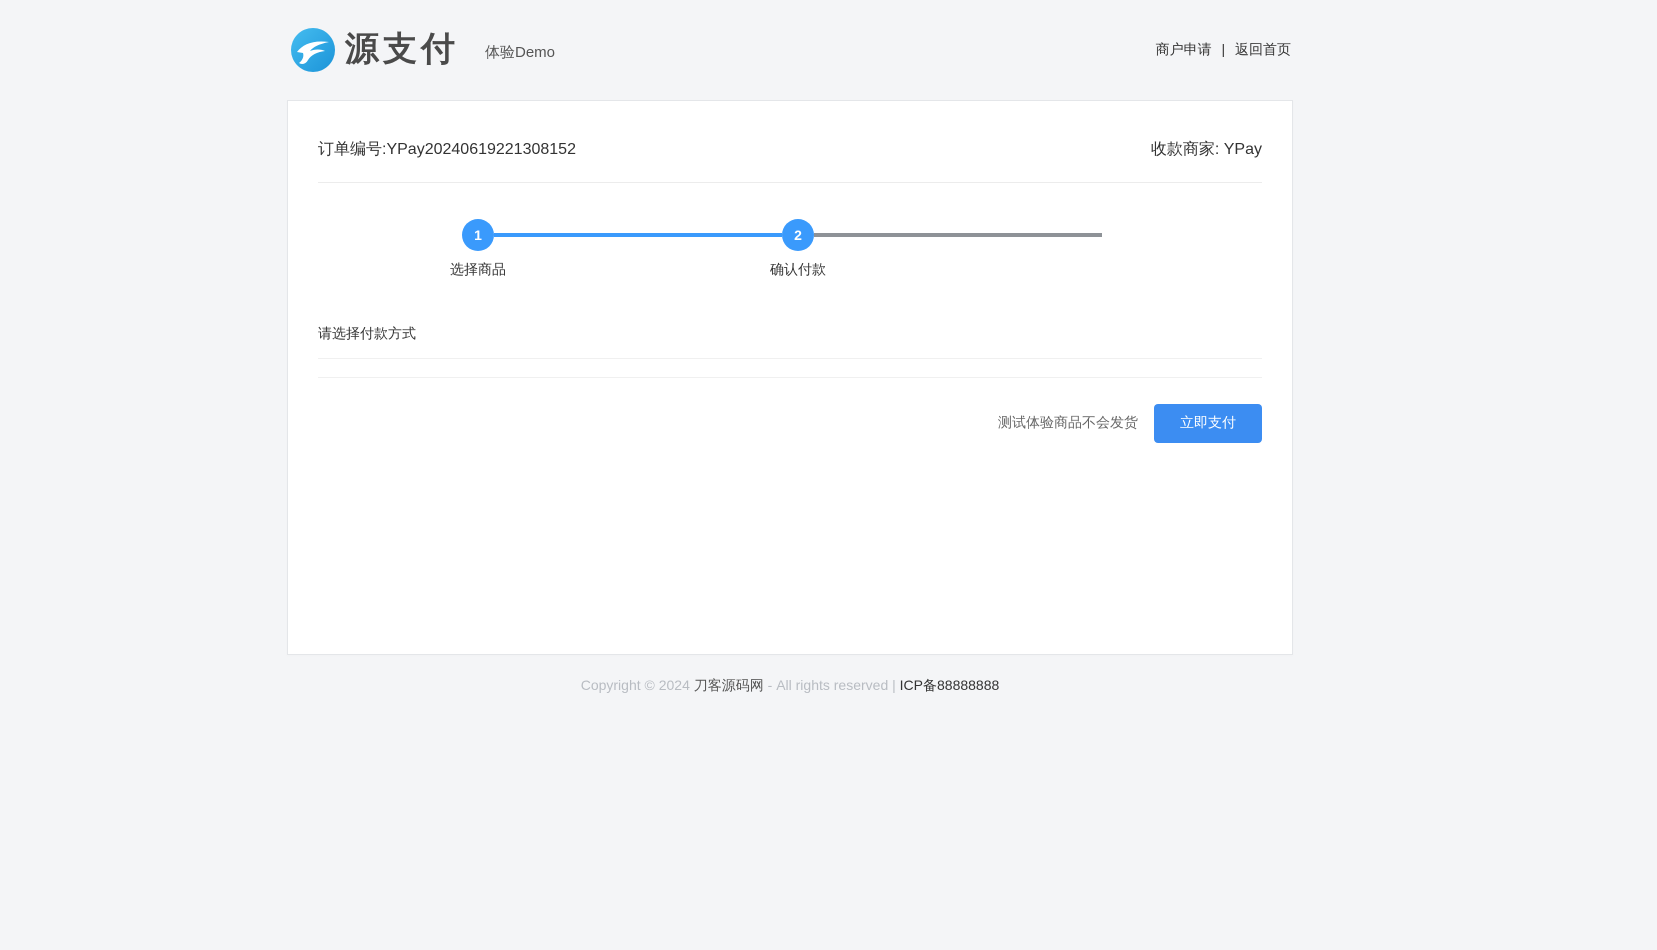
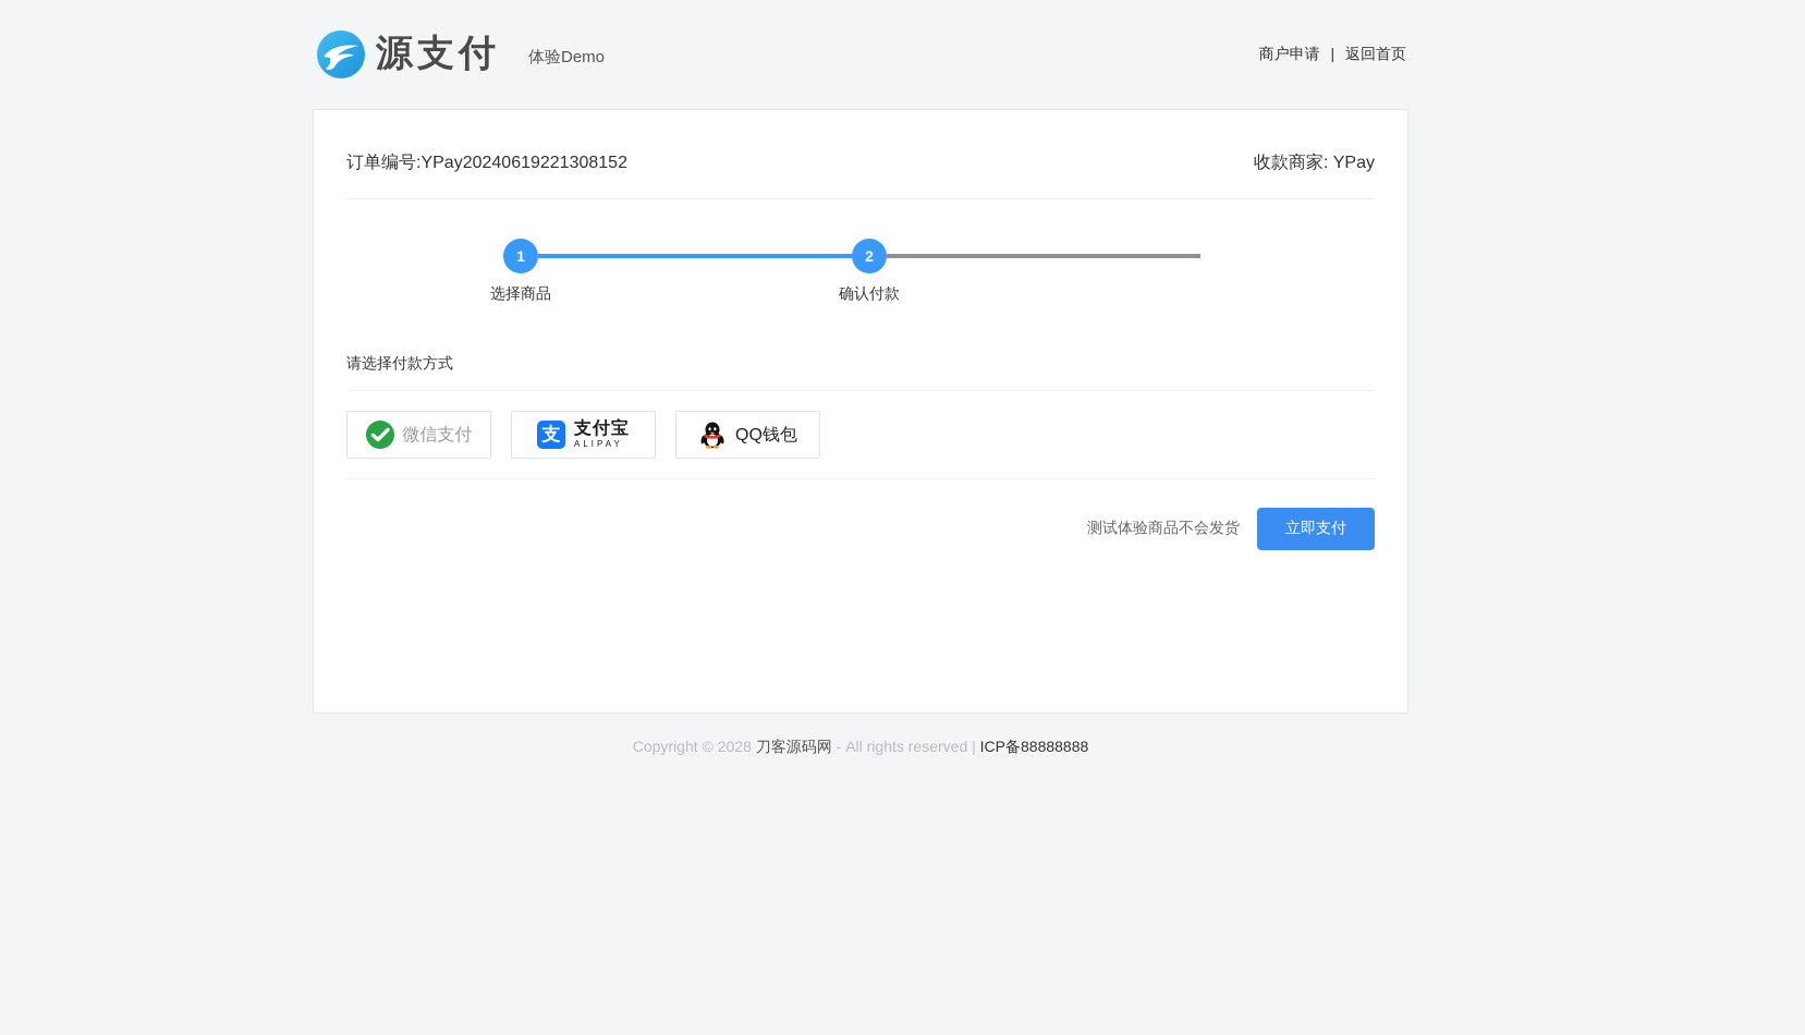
  源支付
  体验Demo
  商户申请 | 返回首页
  订单编号:YPay20240619221308152
  收款商家: YPay
  1
  选择商品
  2
  确认付款
  请选择付款方式
+ 微信支付
+ 支
+ 支付宝
+ ALIPAY
+ QQ钱包
  测试体验商品不会发货
  立即支付
- Copyright © 2024 刀客源码网 - All rights reserved | ICP备88888888
+ Copyright © 2028 刀客源码网 - All rights reserved | ICP备88888888
